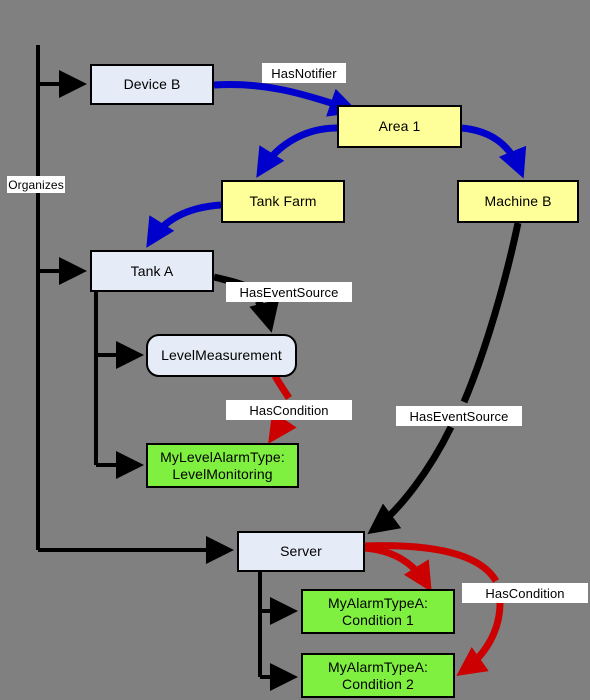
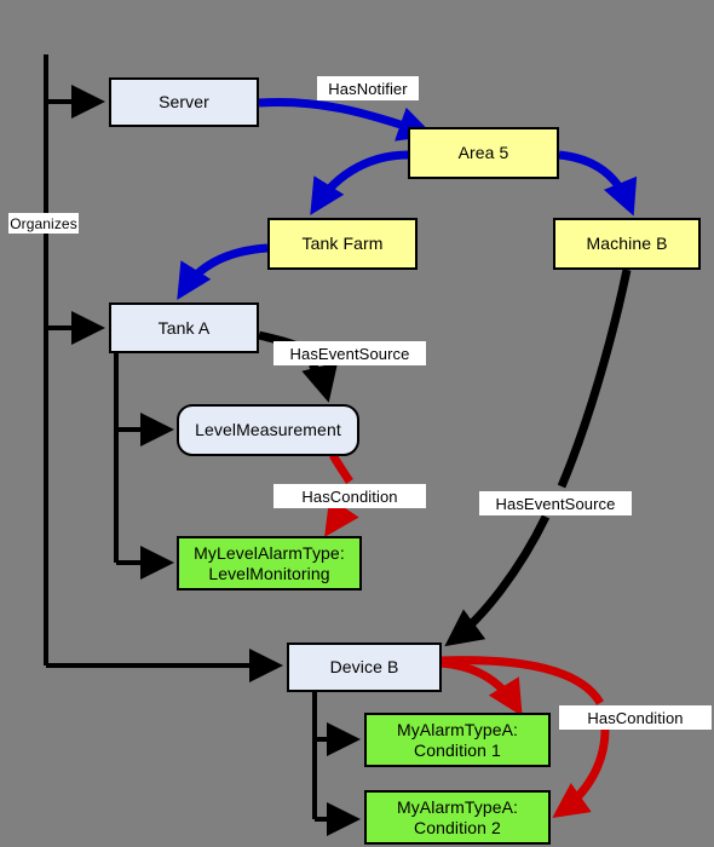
- Device B
+ Server
- Area 1
+ Area 5
  Tank Farm
  Machine B
  Tank A
  LevelMeasurement
  MyLevelAlarmType:
  LevelMonitoring
- Server
+ Device B
  MyAlarmTypeA:
  Condition 1
  MyAlarmTypeA:
  Condition 2
  Organizes
  HasNotifier
  HasEventSource
  HasCondition
  HasEventSource
  HasCondition
